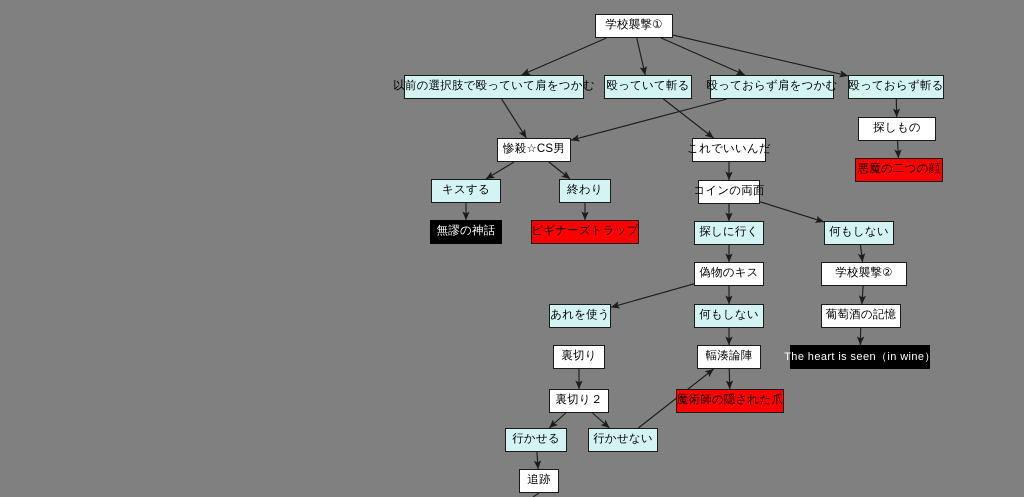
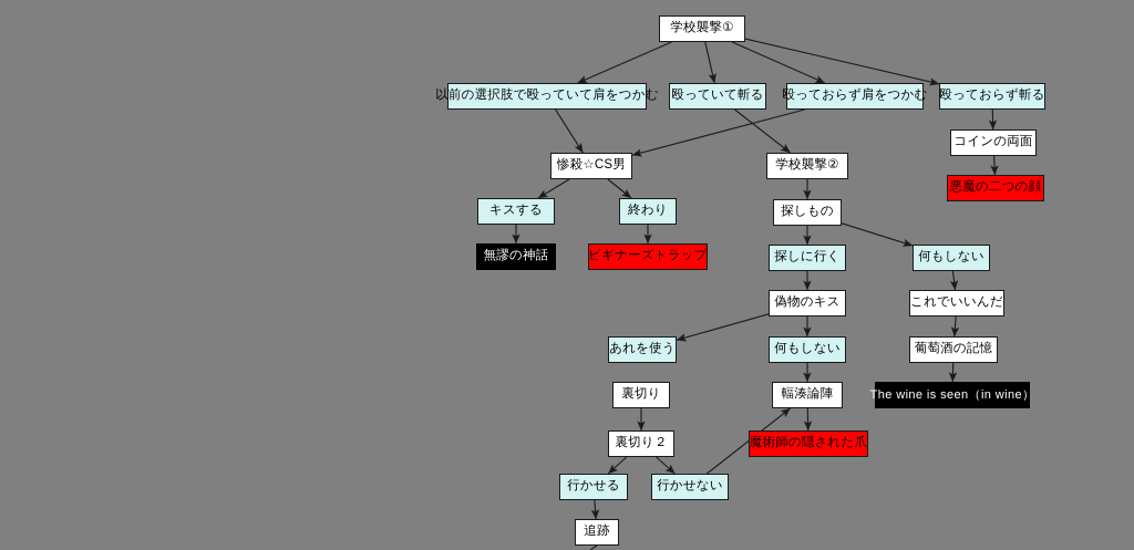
  学校襲撃①
  以前の選択肢で殴っていて肩をつかむ
  殴っていて斬る
  殴っておらず肩をつかむ
  殴っておらず斬る
  惨殺☆CS男
- これでいいんだ
+ 学校襲撃②
- 探しもの
+ コインの両面
  悪魔の二つの顔
  キスする
  終わり
  無謬の神話
  ビギナーズトラップ
- コインの両面
+ 探しもの
  探しに行く
  何もしない
  偽物のキス
- 学校襲撃②
+ これでいいんだ
  あれを使う
  何もしない
  葡萄酒の記憶
  裏切り
  輻湊論陣
- The heart is seen（in wine）
+ The wine is seen（in wine）
  裏切り２
  魔術師の隠された爪
  行かせる
  行かせない
  追跡
